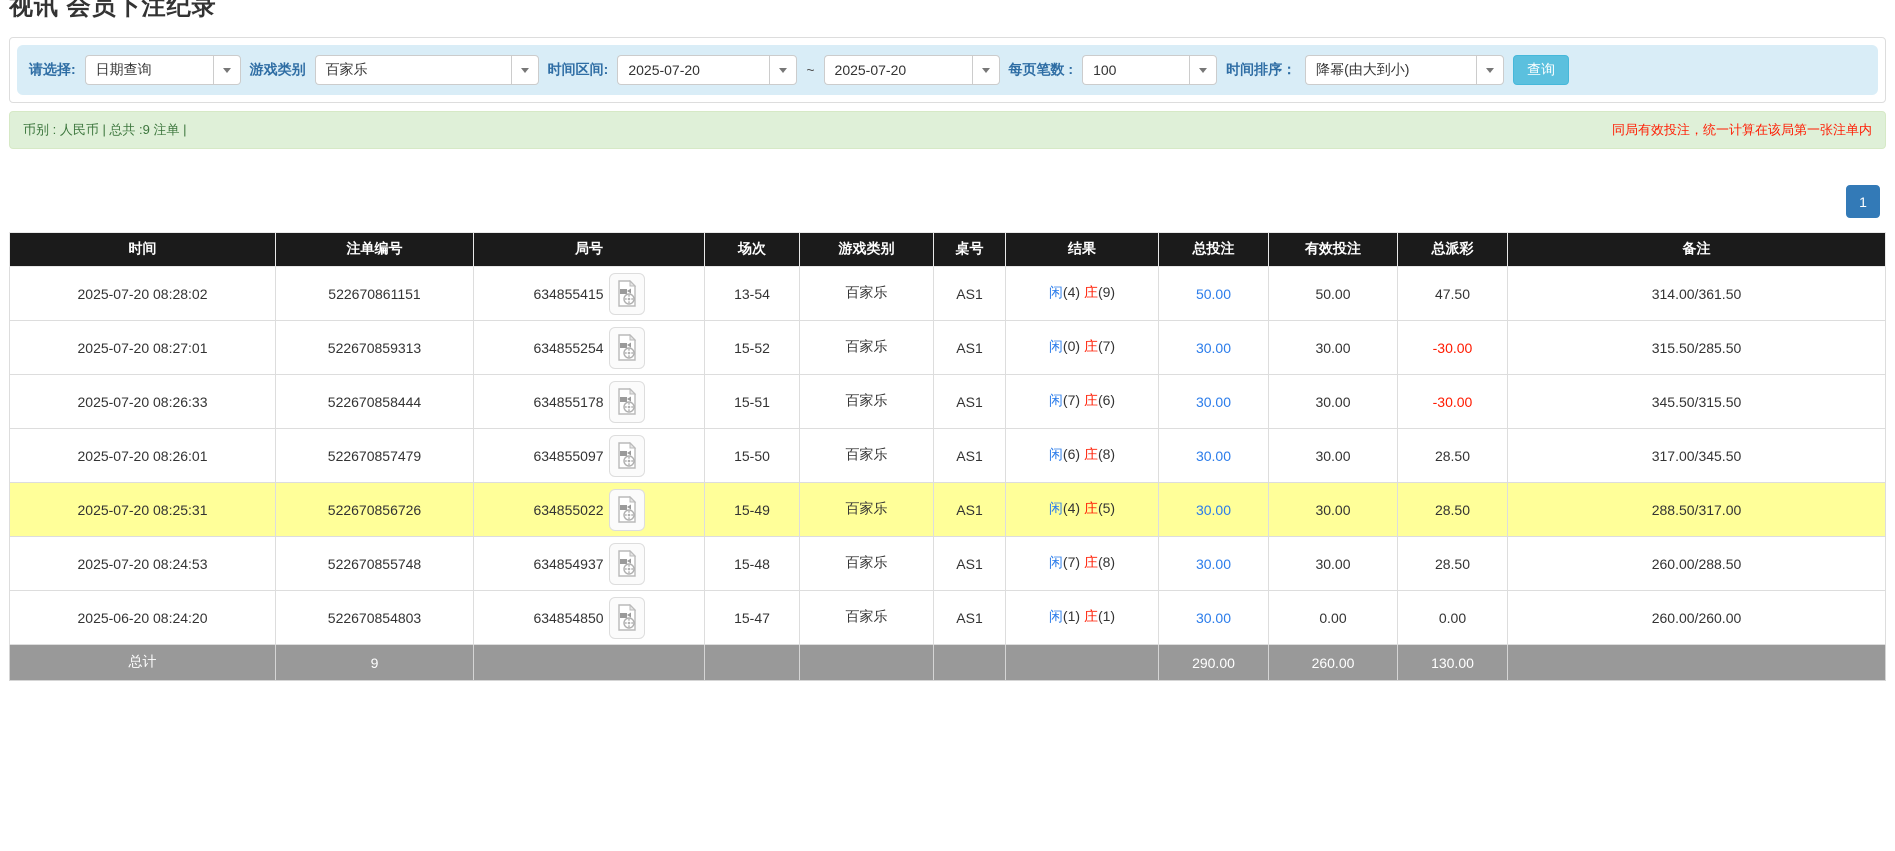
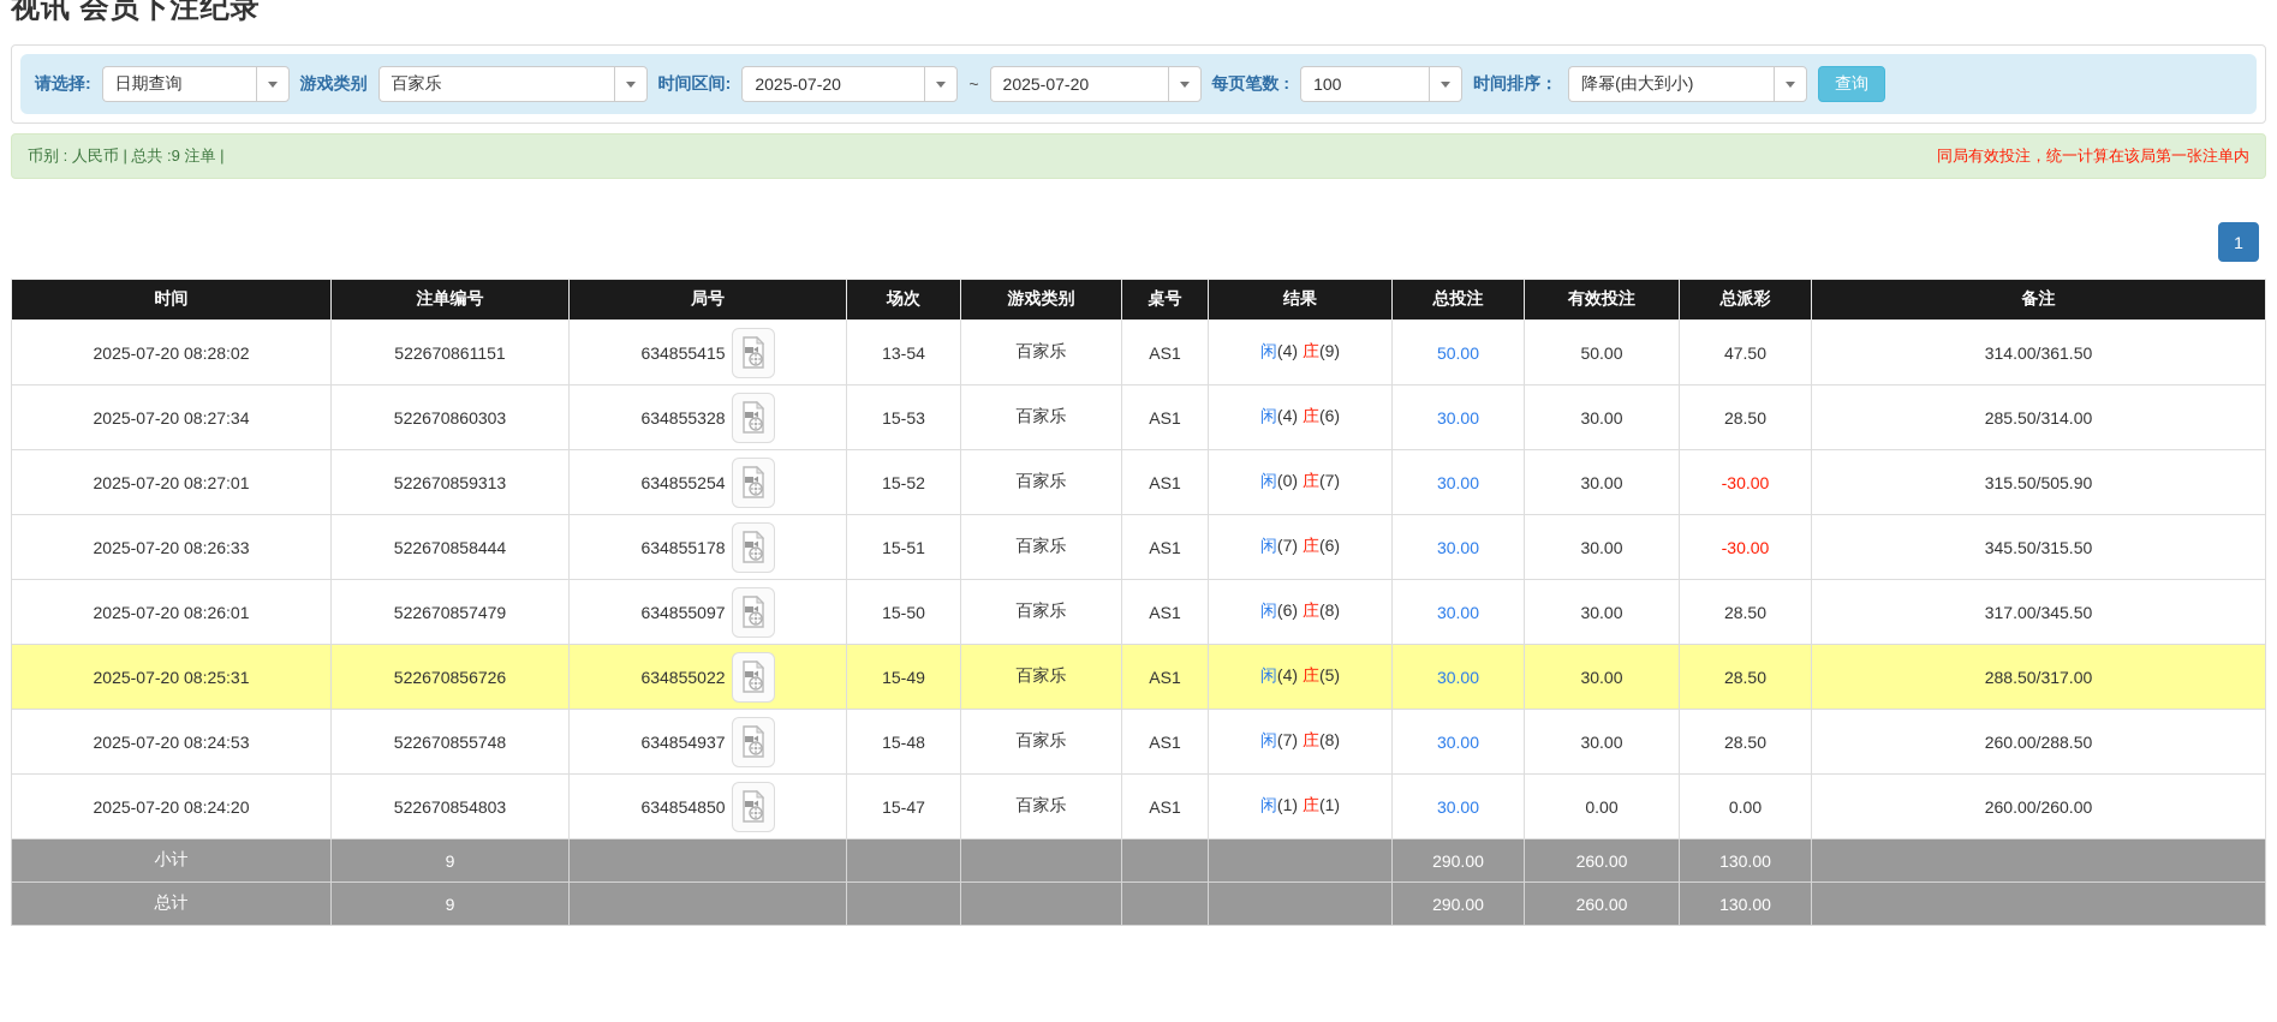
  视讯 会员下注纪录
  请选择:
  日期查询
  游戏类别
  百家乐
  时间区间:
  2025-07-20
  ~
  2025-07-20
  每页笔数 :
  100
  时间排序：
  降幂(由大到小)
  查询
  币别 : 人民币 | 总共 :9 注单 |
  同局有效投注，统一计算在该局第一张注单内
  1
  时间	注单编号	局号	场次	游戏类别	桌号	结果	总投注	有效投注	总派彩	备注
  2025-07-20 08:28:02	522670861151	634855415	13-54	百家乐	AS1	闲(4) 庄(9)	50.00	50.00	47.50	314.00/361.50
+ 2025-07-20 08:27:34	522670860303	634855328	15-53	百家乐	AS1	闲(4) 庄(6)	30.00	30.00	28.50	285.50/314.00
- 2025-07-20 08:27:01	522670859313	634855254	15-52	百家乐	AS1	闲(0) 庄(7)	30.00	30.00	-30.00	315.50/285.50
+ 2025-07-20 08:27:01	522670859313	634855254	15-52	百家乐	AS1	闲(0) 庄(7)	30.00	30.00	-30.00	315.50/505.90
  2025-07-20 08:26:33	522670858444	634855178	15-51	百家乐	AS1	闲(7) 庄(6)	30.00	30.00	-30.00	345.50/315.50
  2025-07-20 08:26:01	522670857479	634855097	15-50	百家乐	AS1	闲(6) 庄(8)	30.00	30.00	28.50	317.00/345.50
  2025-07-20 08:25:31	522670856726	634855022	15-49	百家乐	AS1	闲(4) 庄(5)	30.00	30.00	28.50	288.50/317.00
  2025-07-20 08:24:53	522670855748	634854937	15-48	百家乐	AS1	闲(7) 庄(8)	30.00	30.00	28.50	260.00/288.50
- 2025-06-20 08:24:20	522670854803	634854850	15-47	百家乐	AS1	闲(1) 庄(1)	30.00	0.00	0.00	260.00/260.00
+ 2025-07-20 08:24:20	522670854803	634854850	15-47	百家乐	AS1	闲(1) 庄(1)	30.00	0.00	0.00	260.00/260.00
+ 小计	9						290.00	260.00	130.00
  总计	9						290.00	260.00	130.00
